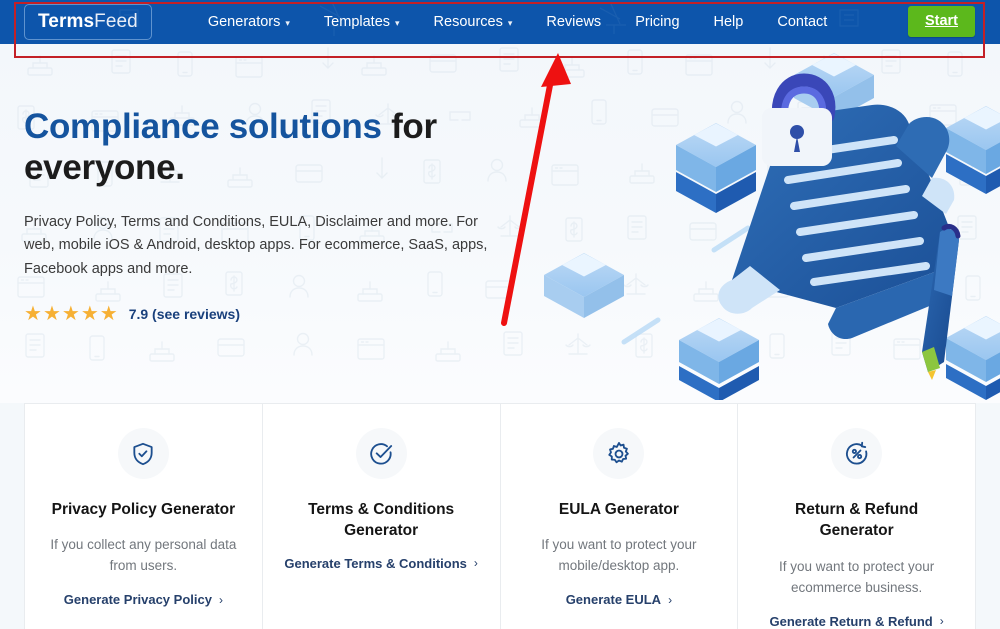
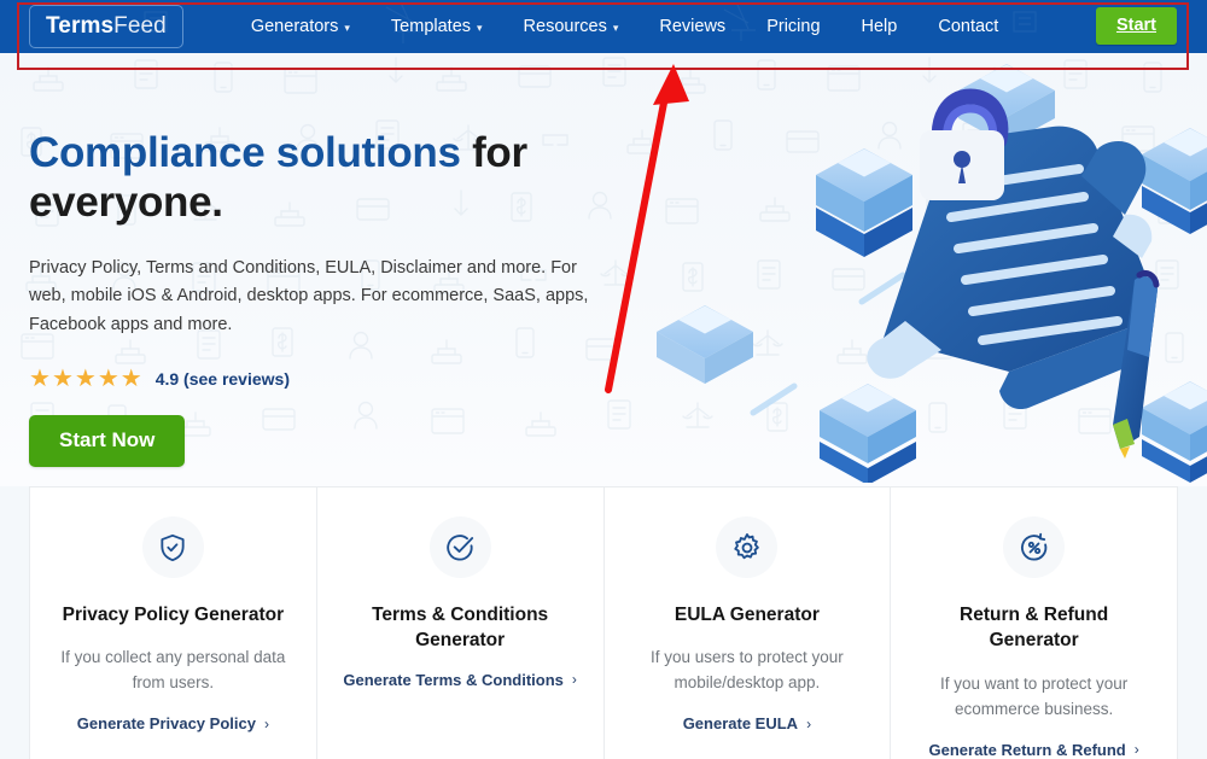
  TermsFeed
  Generators
  ▾
  Templates
  ▾
  Resources
  ▾
  Reviews
  Pricing
  Help
  Contact
  Start
  Compliance solutions for everyone.
  Privacy Policy, Terms and Conditions, EULA, Disclaimer and more. For web, mobile iOS & Android, desktop apps. For ecommerce, SaaS, apps, Facebook apps and more.
  ★
  ★
  ★
  ★
  ★
- 7.9 (see reviews)
+ 4.9 (see reviews)
+ Start Now
  Privacy Policy Generator
  If you collect any personal data from users.
  Generate Privacy Policy
  ›
  Terms & Conditions Generator
  Generate Terms & Conditions
  ›
  EULA Generator
- If you want to protect your mobile/desktop app.
+ If you users to protect your mobile/desktop app.
  Generate EULA
  ›
  Return & Refund Generator
  If you want to protect your ecommerce business.
  Generate Return & Refund
  ›
